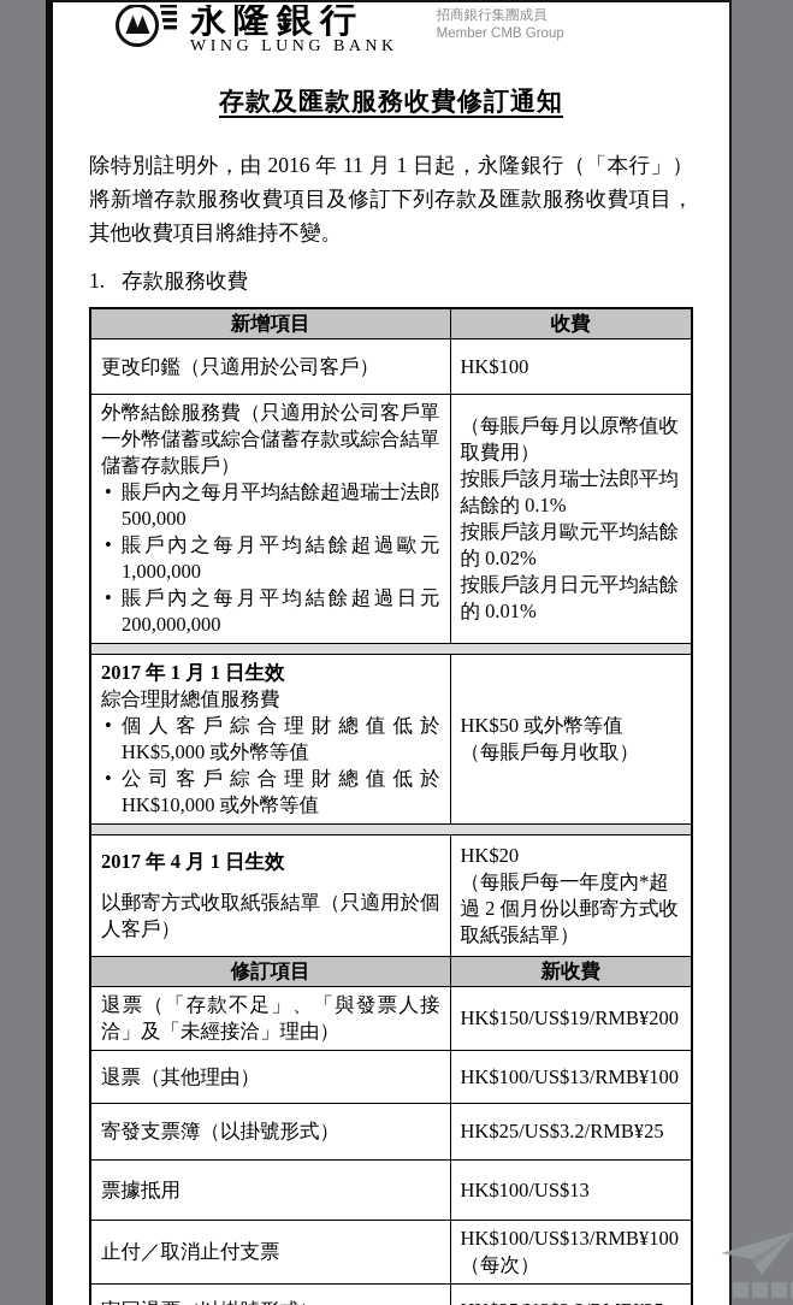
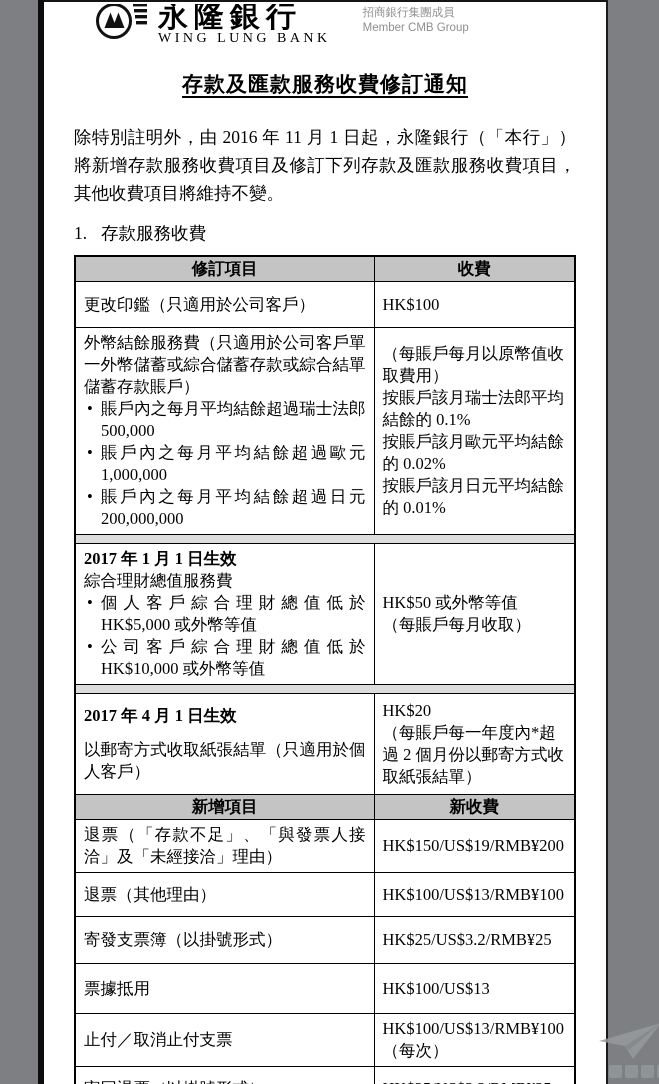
  永隆銀行
  WING LUNG BANK
  招商銀行集團成員
  Member CMB Group
  存款及匯款服務收費修訂通知
  除特別註明外，由 2016 年 11 月 1 日起，永隆銀行（「本行」）將新增存款服務收費項目及修訂下列存款及匯款服務收費項目，其他收費項目將維持不變。
  1. 存款服務收費
- 新增項目	收費
+ 修訂項目	收費
  更改印鑑（只適用於公司客戶）	HK$100
  外幣結餘服務費（只適用於公司客戶單一外幣儲蓄或綜合儲蓄存款或綜合結單儲蓄存款賬戶）賬戶內之每月平均結餘超過瑞士法郎 500,000賬戶內之每月平均結餘超過歐元 1,000,000賬戶內之每月平均結餘超過日元 200,000,000	（每賬戶每月以原幣值收取費用）按賬戶該月瑞士法郎平均結餘的 0.1%按賬戶該月歐元平均結餘的 0.02%按賬戶該月日元平均結餘的 0.01%
  2017 年 1 月 1 日生效綜合理財總值服務費個人客戶綜合理財總值低於 HK$5,000 或外幣等值公司客戶綜合理財總值低於 HK$10,000 或外幣等值	HK$50 或外幣等值（每賬戶每月收取）
  2017 年 4 月 1 日生效以郵寄方式收取紙張結單（只適用於個人客戶）	HK$20（每賬戶每一年度內*超過 2 個月份以郵寄方式收取紙張結單）
- 修訂項目	新收費
+ 新增項目	新收費
  退票（「存款不足」、「與發票人接洽」及「未經接洽」理由）	HK$150/US$19/RMB¥200
  退票（其他理由）	HK$100/US$13/RMB¥100
  寄發支票簿（以掛號形式）	HK$25/US$3.2/RMB¥25
  票據抵用	HK$100/US$13
  止付／取消止付支票	HK$100/US$13/RMB¥100（每次）
